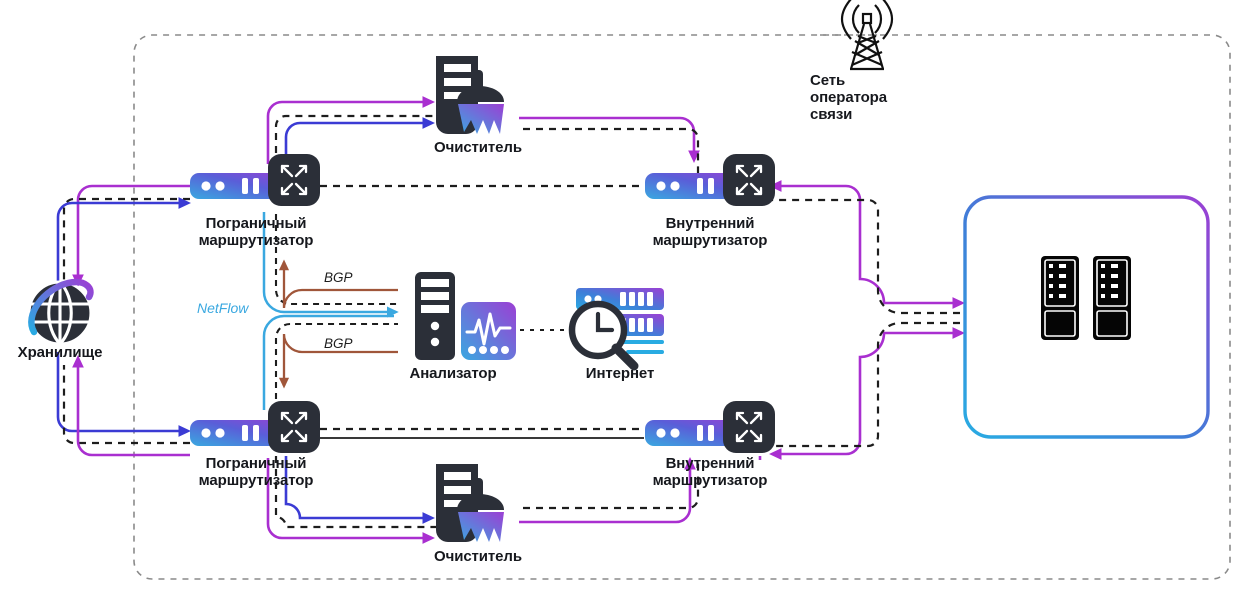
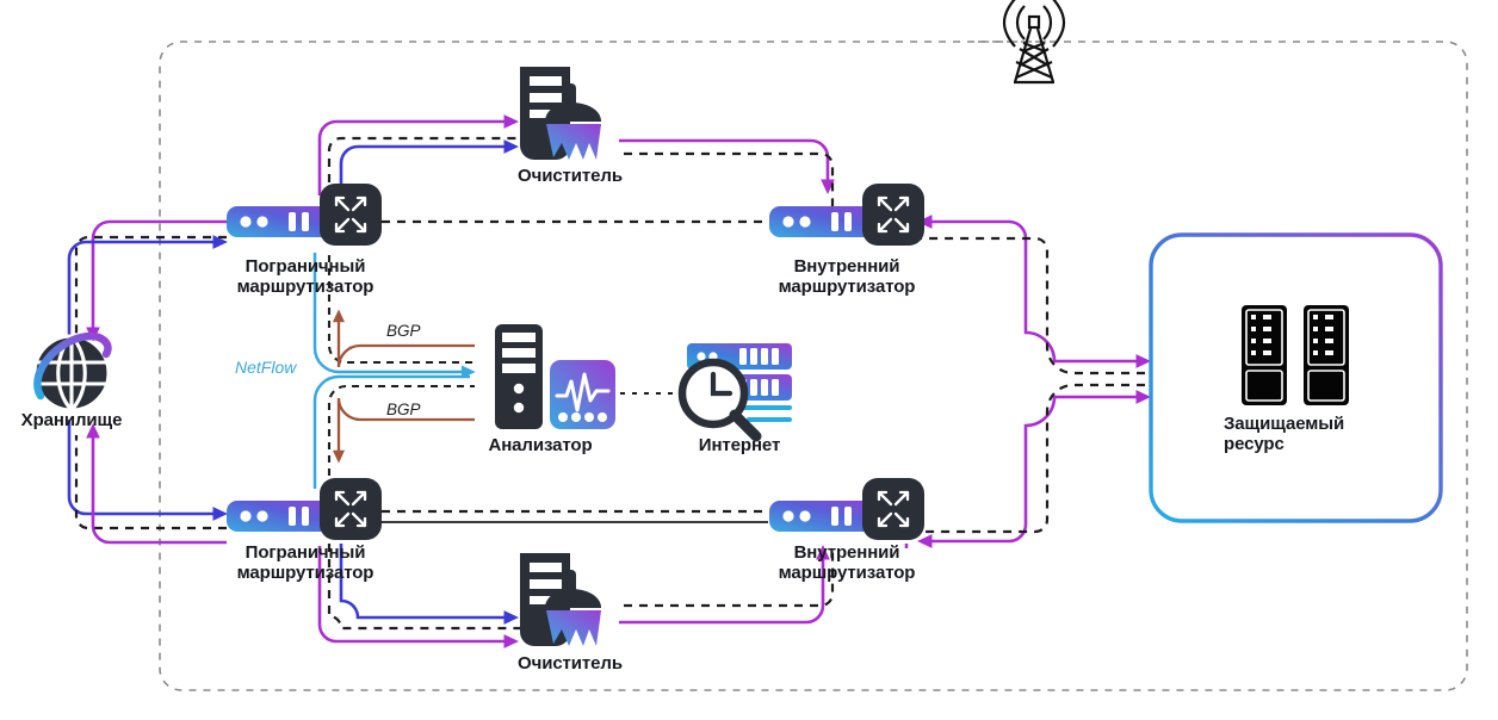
  Хранилище
- Сеть
- оператора
- связи
  Пограничный
  маршрутизатор
  Пограничный
  маршрутизатор
  Очиститель
  Очиститель
  Внутренний
  маршрутизатор
  Внутренний
  маршрутизатор
  Анализатор
  Интернет
+ Защищаемый
+ ресурс
  BGP
  BGP
  NetFlow
